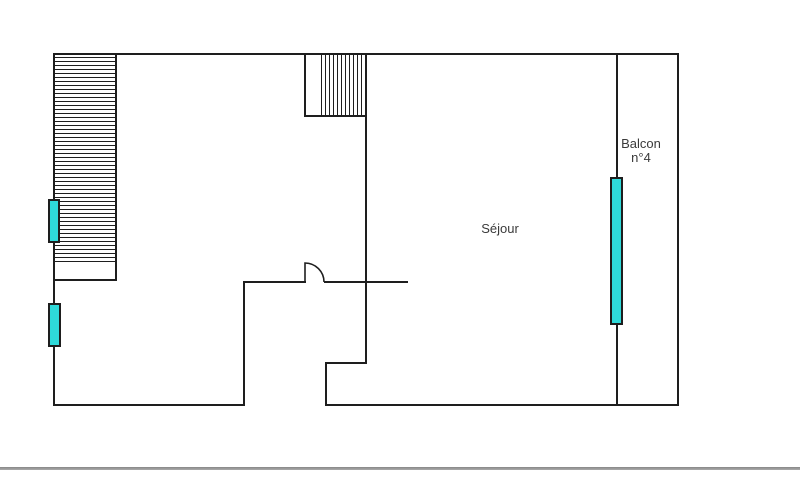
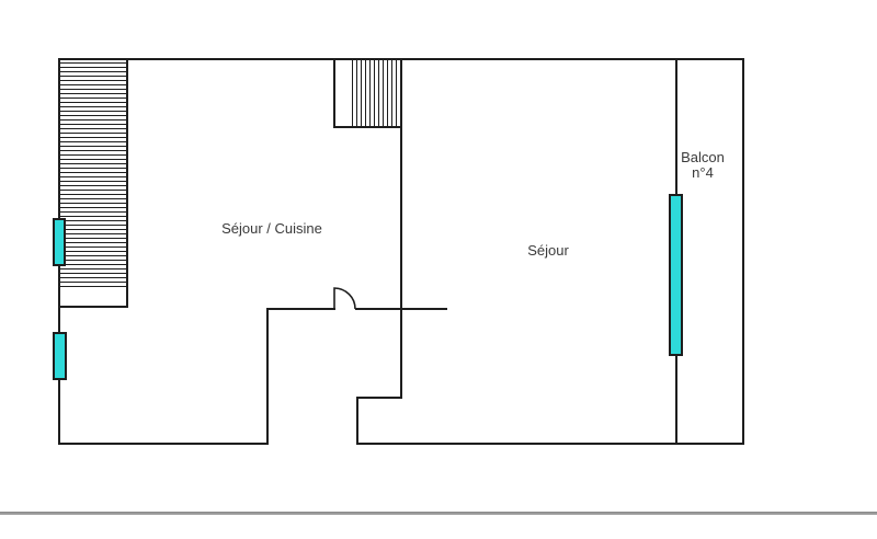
+ Séjour / Cuisine
  Séjour
  Balcon
  n°4
